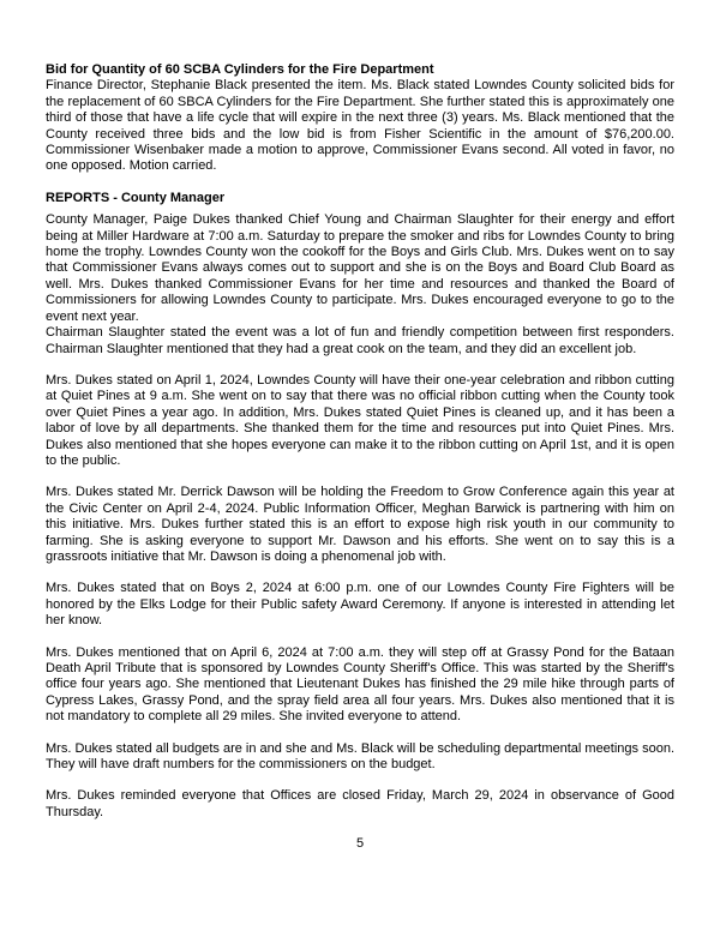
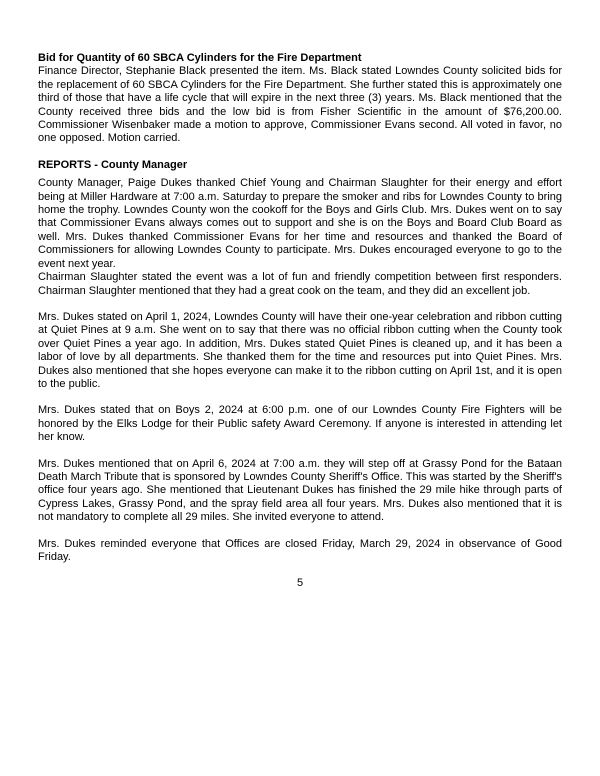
- Bid for Quantity of 60 SCBA Cylinders for the Fire Department
+ Bid for Quantity of 60 SBCA Cylinders for the Fire Department
  Finance Director, Stephanie Black presented the item. Ms. Black stated Lowndes County solicited bids for the replacement of 60 SBCA Cylinders for the Fire Department. She further stated this is approximately one third of those that have a life cycle that will expire in the next three (3) years. Ms. Black mentioned that the County received three bids and the low bid is from Fisher Scientific in the amount of $76,200.00. Commissioner Wisenbaker made a motion to approve, Commissioner Evans second. All voted in favor, no one opposed. Motion carried.
  REPORTS - County Manager
  County Manager, Paige Dukes thanked Chief Young and Chairman Slaughter for their energy and effort being at Miller Hardware at 7:00 a.m. Saturday to prepare the smoker and ribs for Lowndes County to bring home the trophy. Lowndes County won the cookoff for the Boys and Girls Club. Mrs. Dukes went on to say that Commissioner Evans always comes out to support and she is on the Boys and Board Club Board as well. Mrs. Dukes thanked Commissioner Evans for her time and resources and thanked the Board of Commissioners for allowing Lowndes County to participate. Mrs. Dukes encouraged everyone to go to the event next year.
  Chairman Slaughter stated the event was a lot of fun and friendly competition between first responders. Chairman Slaughter mentioned that they had a great cook on the team, and they did an excellent job.
  Mrs. Dukes stated on April 1, 2024, Lowndes County will have their one-year celebration and ribbon cutting at Quiet Pines at 9 a.m. She went on to say that there was no official ribbon cutting when the County took over Quiet Pines a year ago. In addition, Mrs. Dukes stated Quiet Pines is cleaned up, and it has been a labor of love by all departments. She thanked them for the time and resources put into Quiet Pines. Mrs. Dukes also mentioned that she hopes everyone can make it to the ribbon cutting on April 1st, and it is open to the public.
- Mrs. Dukes stated Mr. Derrick Dawson will be holding the Freedom to Grow Conference again this year at the Civic Center on April 2-4, 2024. Public Information Officer, Meghan Barwick is partnering with him on this initiative. Mrs. Dukes further stated this is an effort to expose high risk youth in our community to farming. She is asking everyone to support Mr. Dawson and his efforts. She went on to say this is a grassroots initiative that Mr. Dawson is doing a phenomenal job with.
  Mrs. Dukes stated that on Boys 2, 2024 at 6:00 p.m. one of our Lowndes County Fire Fighters will be honored by the Elks Lodge for their Public safety Award Ceremony. If anyone is interested in attending let her know.
- Mrs. Dukes mentioned that on April 6, 2024 at 7:00 a.m. they will step off at Grassy Pond for the Bataan Death April Tribute that is sponsored by Lowndes County Sheriff's Office. This was started by the Sheriff's office four years ago. She mentioned that Lieutenant Dukes has finished the 29 mile hike through parts of Cypress Lakes, Grassy Pond, and the spray field area all four years. Mrs. Dukes also mentioned that it is not mandatory to complete all 29 miles. She invited everyone to attend.
+ Mrs. Dukes mentioned that on April 6, 2024 at 7:00 a.m. they will step off at Grassy Pond for the Bataan Death March Tribute that is sponsored by Lowndes County Sheriff's Office. This was started by the Sheriff's office four years ago. She mentioned that Lieutenant Dukes has finished the 29 mile hike through parts of Cypress Lakes, Grassy Pond, and the spray field area all four years. Mrs. Dukes also mentioned that it is not mandatory to complete all 29 miles. She invited everyone to attend.
- Mrs. Dukes stated all budgets are in and she and Ms. Black will be scheduling departmental meetings soon. They will have draft numbers for the commissioners on the budget.
- Mrs. Dukes reminded everyone that Offices are closed Friday, March 29, 2024 in observance of Good Thursday.
+ Mrs. Dukes reminded everyone that Offices are closed Friday, March 29, 2024 in observance of Good Friday.
  5
